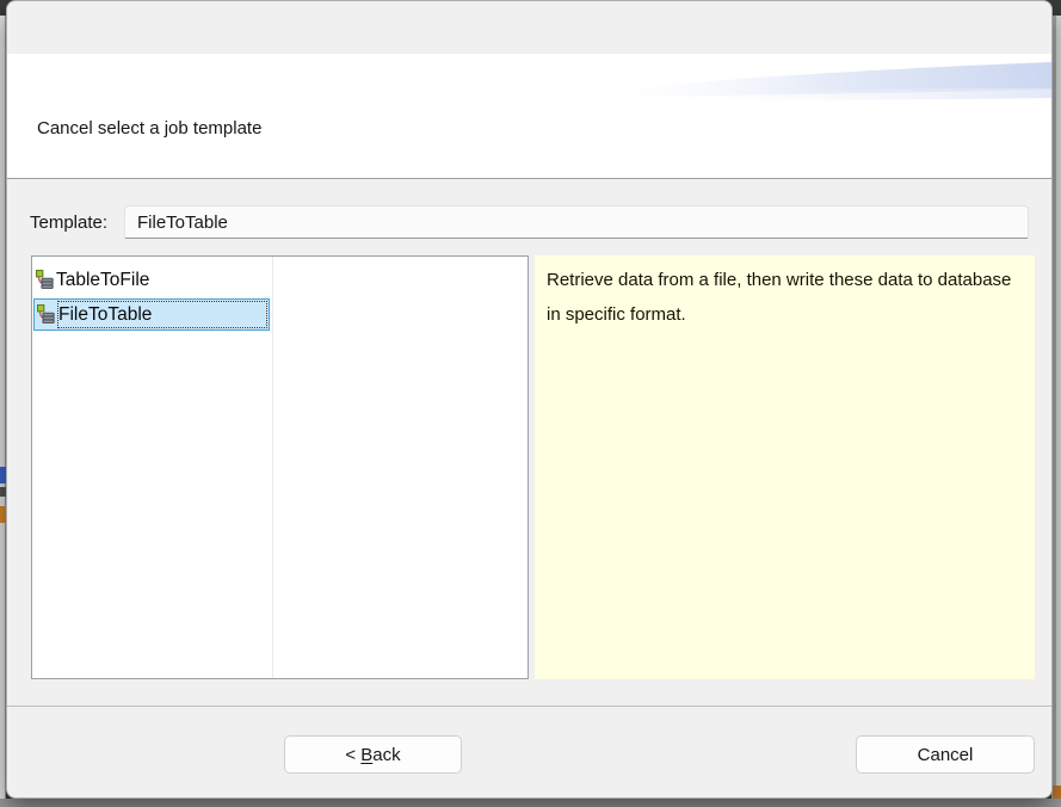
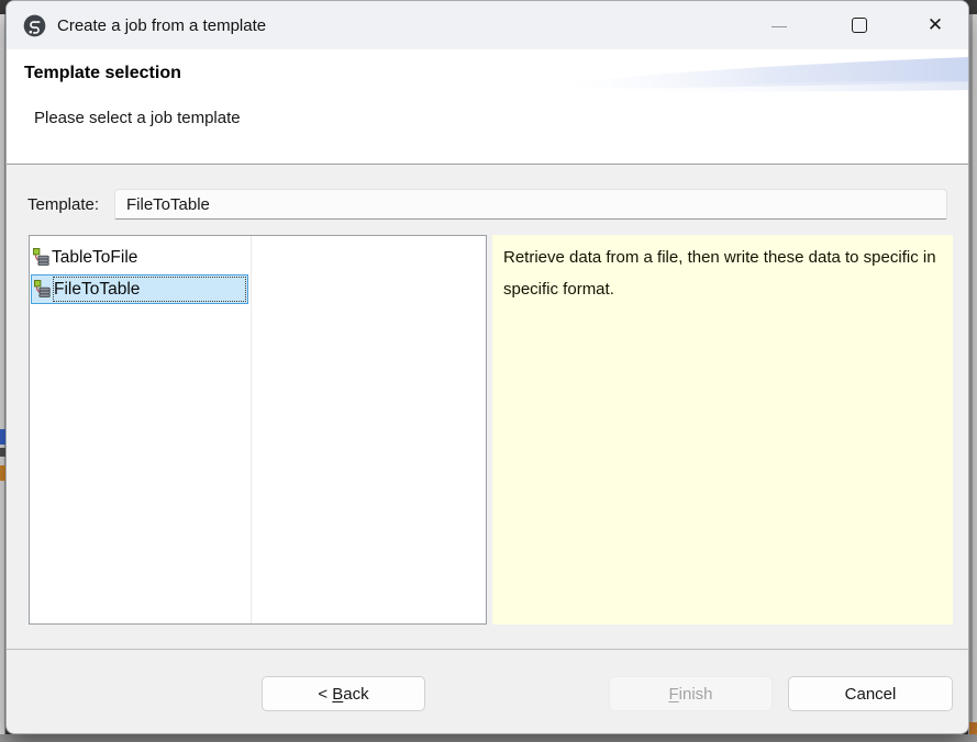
+ Create a job from a template
+ —
+ ✕
+ Template selection
- Cancel select a job template
+ Please select a job template
  Template:
  FileToTable
  TableToFile
  FileToTable
- Retrieve data from a file, then write these data to database in specific format.
+ Retrieve data from a file, then write these data to specific in specific format.
  < Back
+ Finish
  Cancel
